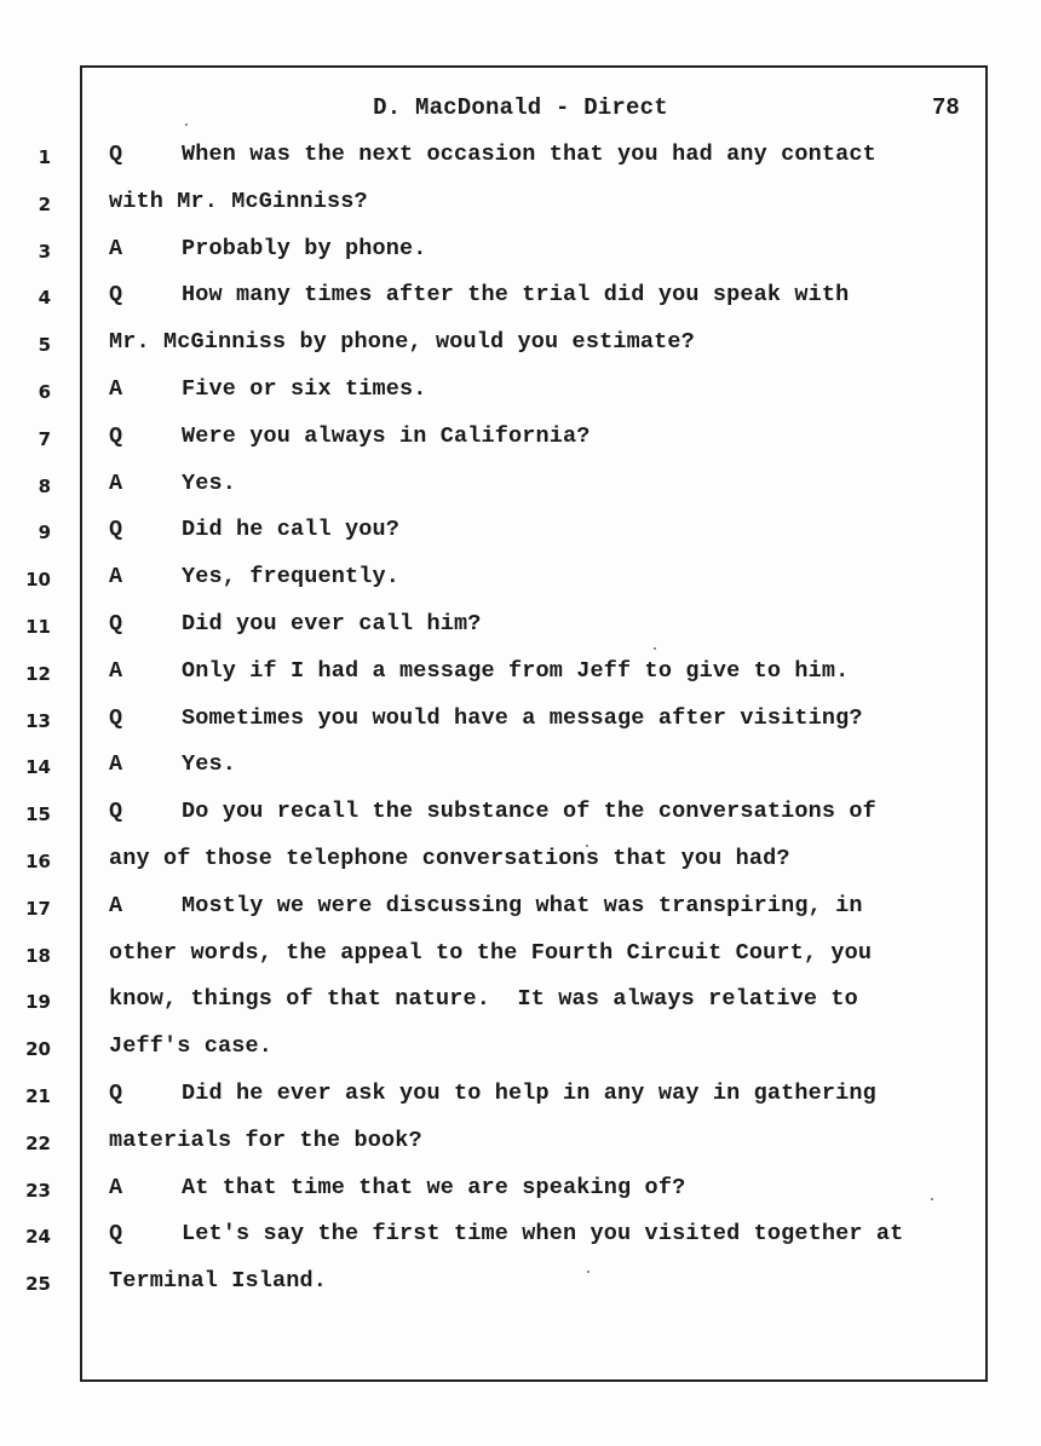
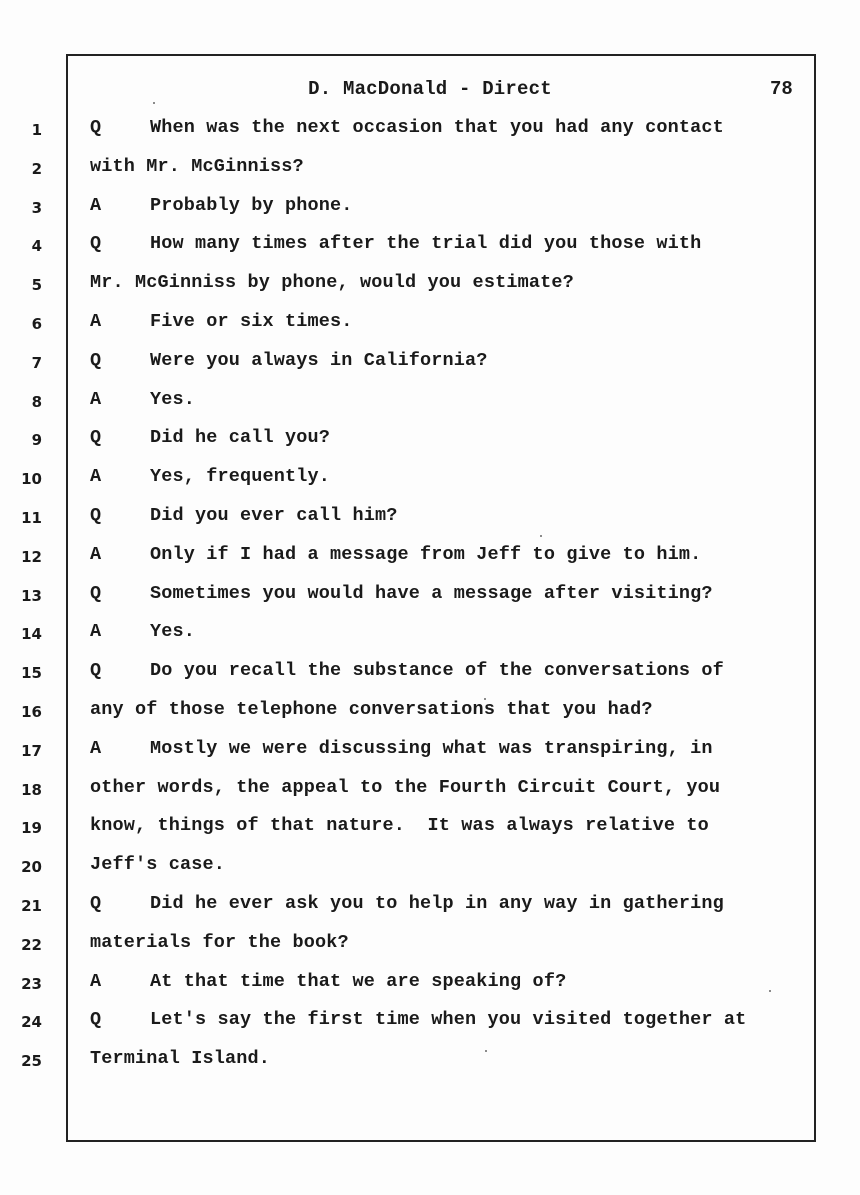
  D. MacDonald - Direct
  78
  1
  Q When was the next occasion that you had any contact
  2
  with Mr. McGinniss?
  3
  A Probably by phone.
  4
- Q How many times after the trial did you speak with
+ Q How many times after the trial did you those with
  5
  Mr. McGinniss by phone, would you estimate?
  6
  A Five or six times.
  7
  Q Were you always in California?
  8
  A Yes.
  9
  Q Did he call you?
  10
  A Yes, frequently.
  11
  Q Did you ever call him?
  12
  A Only if I had a message from Jeff to give to him.
  13
  Q Sometimes you would have a message after visiting?
  14
  A Yes.
  15
  Q Do you recall the substance of the conversations of
  16
  any of those telephone conversations that you had?
  17
  A Mostly we were discussing what was transpiring, in
  18
  other words, the appeal to the Fourth Circuit Court, you
  19
  know, things of that nature. It was always relative to
  20
  Jeff's case.
  21
  Q Did he ever ask you to help in any way in gathering
  22
  materials for the book?
  23
  A At that time that we are speaking of?
  24
  Q Let's say the first time when you visited together at
  25
  Terminal Island.
